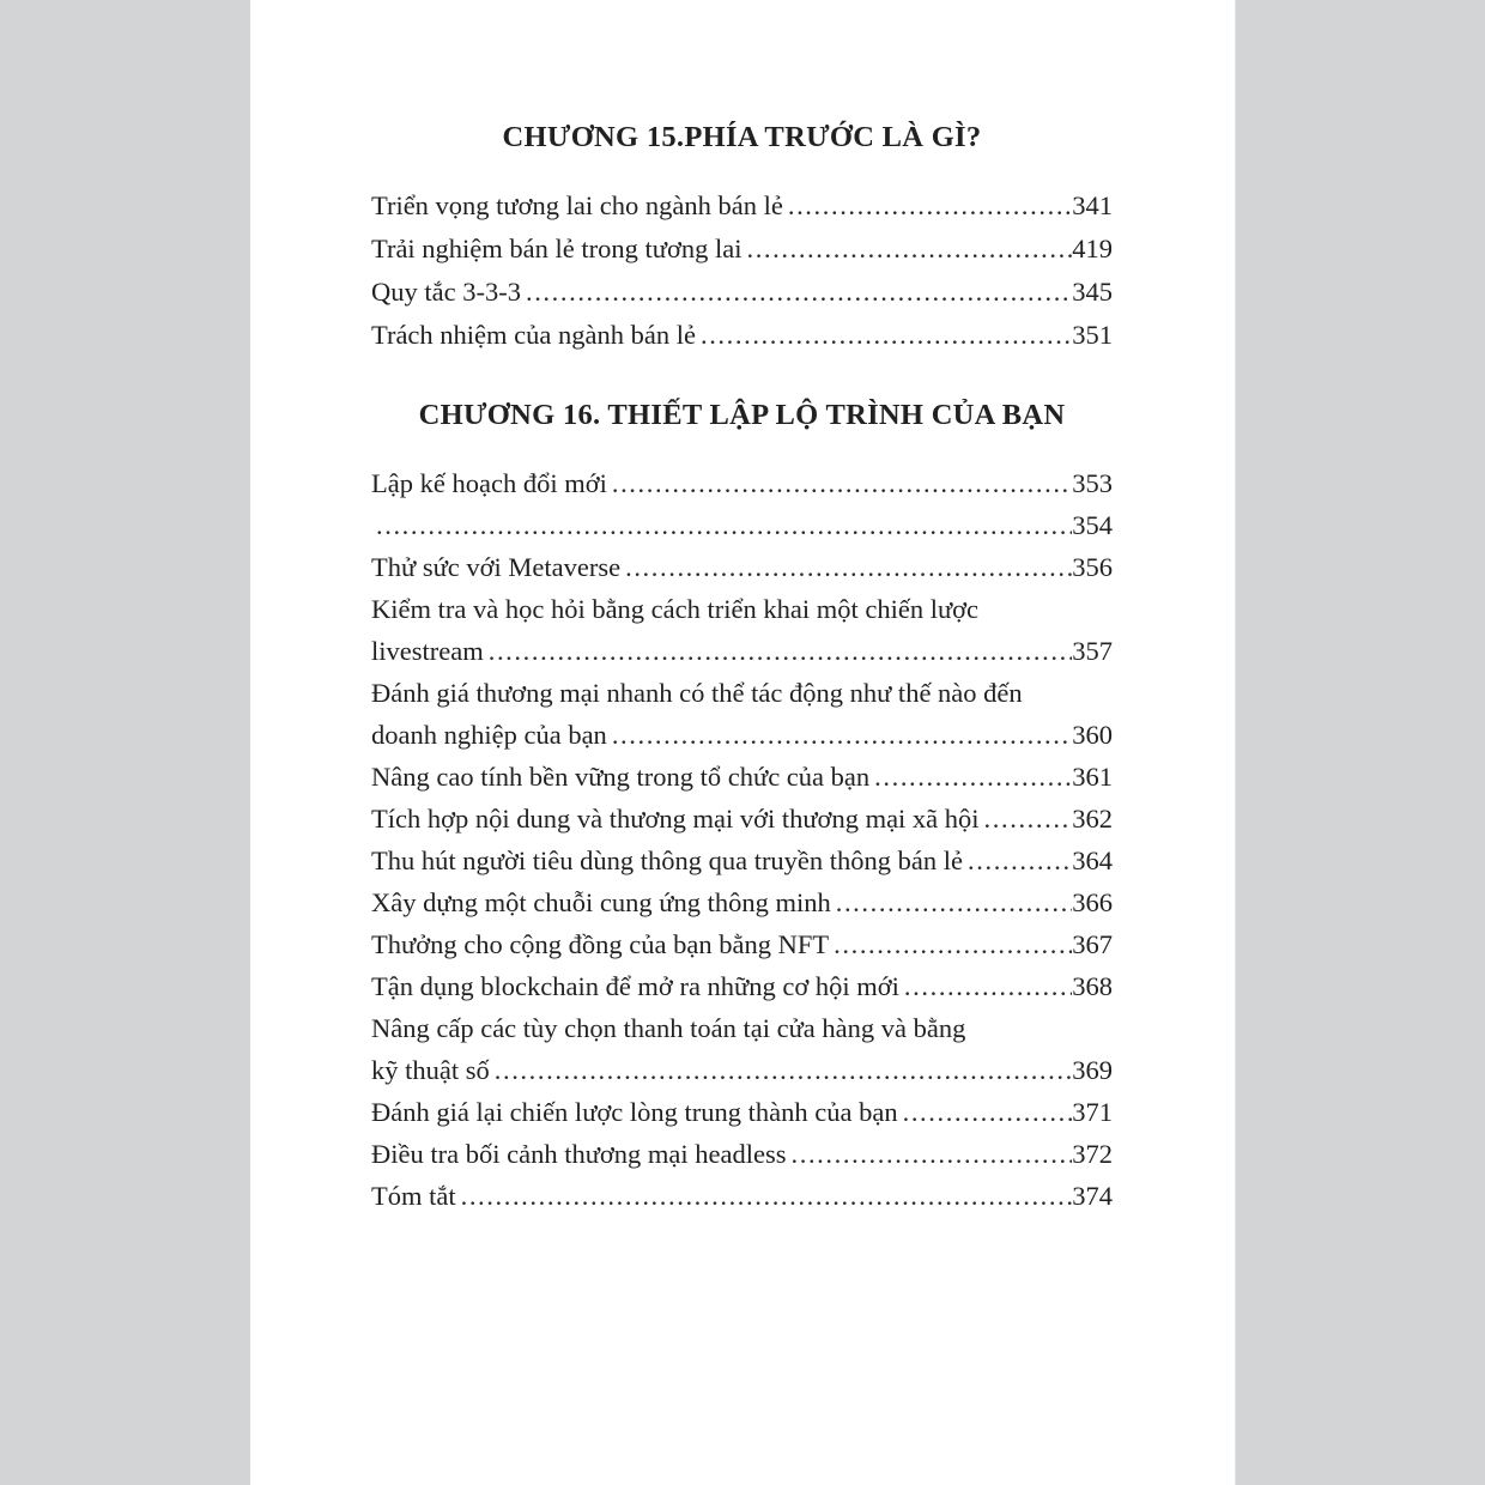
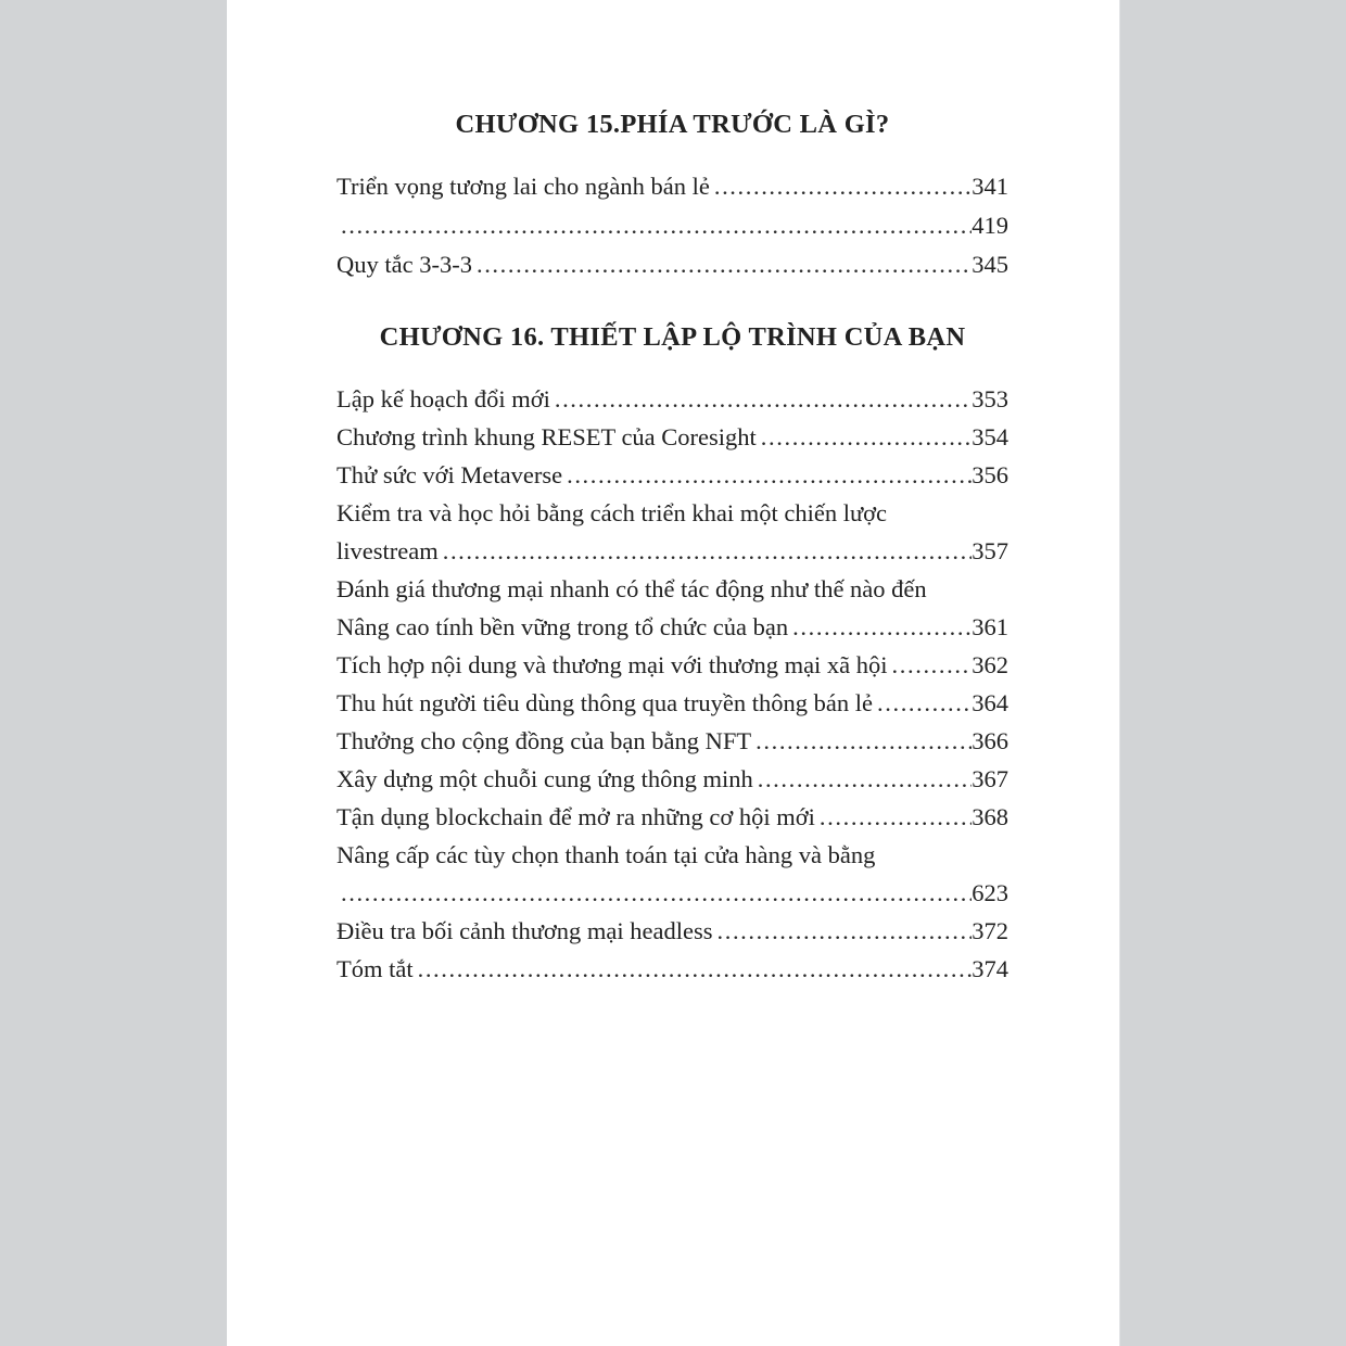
  CHƯƠNG 15.PHÍA TRƯỚC LÀ GÌ?
  Triển vọng tương lai cho ngành bán lẻ
  341
- Trải nghiệm bán lẻ trong tương lai
  419
  Quy tắc 3-3-3
  345
- Trách nhiệm của ngành bán lẻ
- 351
  CHƯƠNG 16. THIẾT LẬP LỘ TRÌNH CỦA BẠN
  Lập kế hoạch đổi mới
  353
+ Chương trình khung RESET của Coresight
  354
  Thử sức với Metaverse
  356
  Kiểm tra và học hỏi bằng cách triển khai một chiến lược
  livestream
  357
  Đánh giá thương mại nhanh có thể tác động như thế nào đến
- doanh nghiệp của bạn
- 360
  Nâng cao tính bền vững trong tổ chức của bạn
  361
  Tích hợp nội dung và thương mại với thương mại xã hội
  362
  Thu hút người tiêu dùng thông qua truyền thông bán lẻ
  364
- Xây dựng một chuỗi cung ứng thông minh
+ Thưởng cho cộng đồng của bạn bằng NFT
  366
- Thưởng cho cộng đồng của bạn bằng NFT
+ Xây dựng một chuỗi cung ứng thông minh
  367
  Tận dụng blockchain để mở ra những cơ hội mới
  368
  Nâng cấp các tùy chọn thanh toán tại cửa hàng và bằng
- kỹ thuật số
- 369
- Đánh giá lại chiến lược lòng trung thành của bạn
- 371
+ 623
  Điều tra bối cảnh thương mại headless
  372
  Tóm tắt
  374
